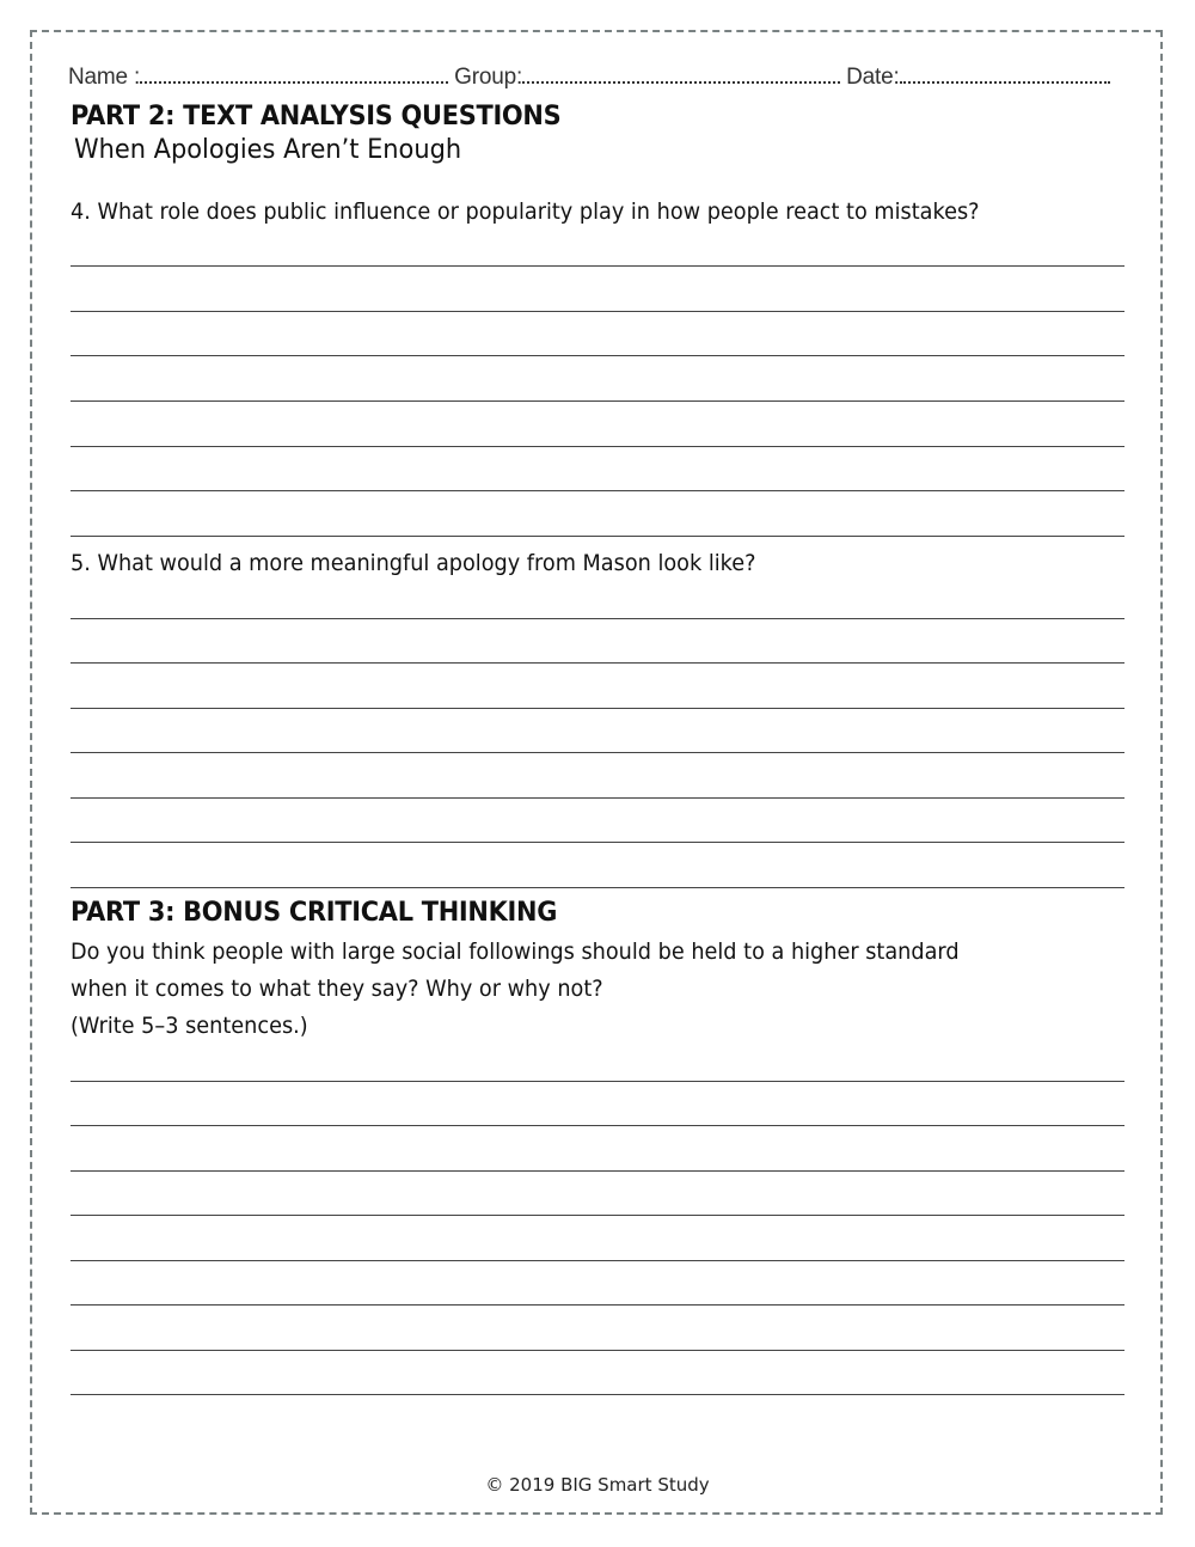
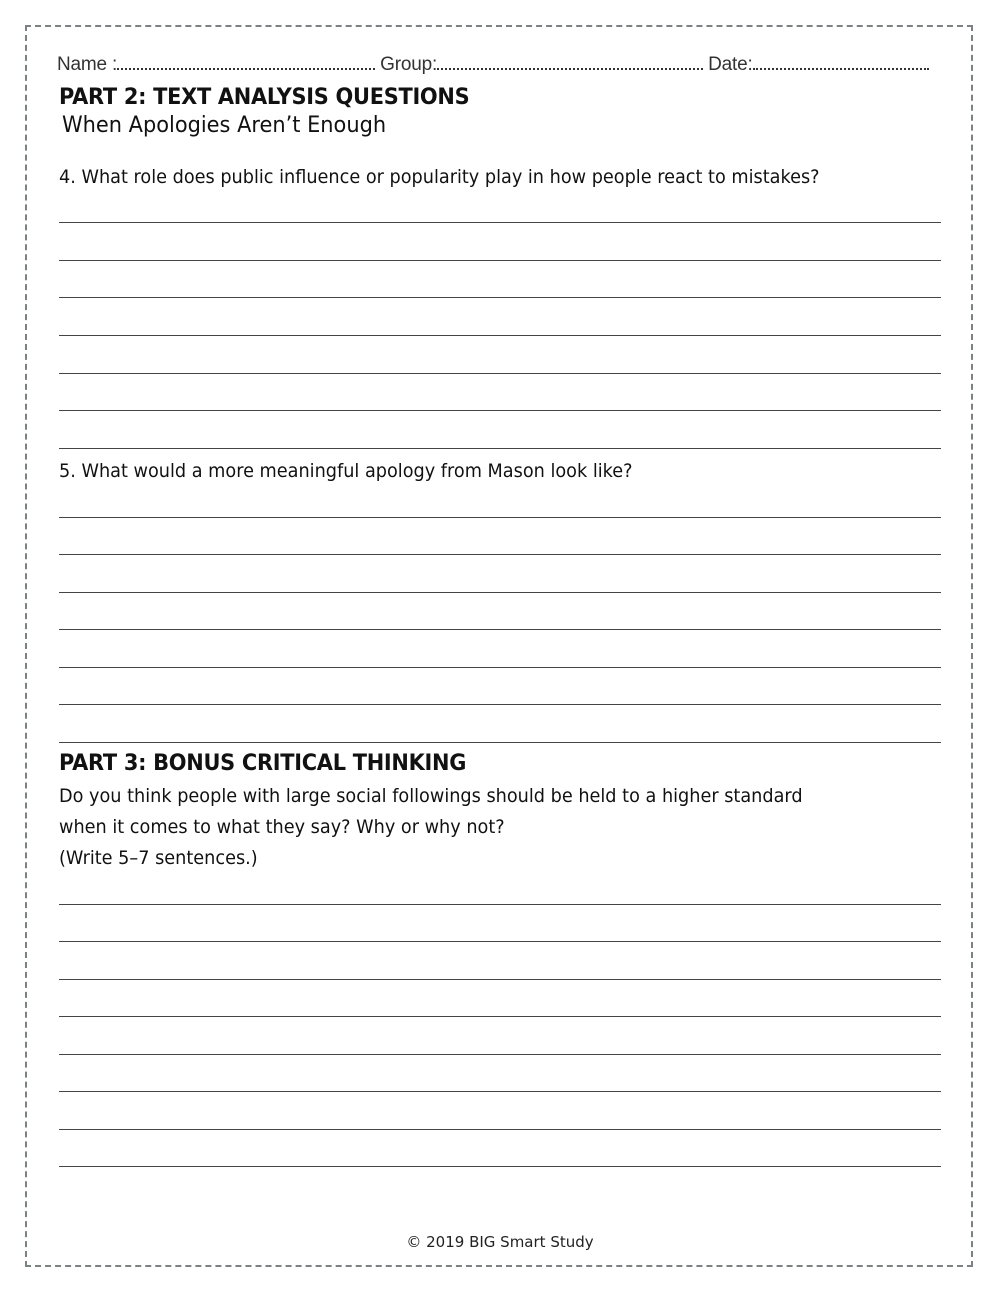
  Name : Group: Date:
  PART 2: TEXT ANALYSIS QUESTIONS
  When Apologies Aren’t Enough
  4. What role does public influence or popularity play in how people react to mistakes?
  5. What would a more meaningful apology from Mason look like?
  PART 3: BONUS CRITICAL THINKING
  Do you think people with large social followings should be held to a higher standard
  when it comes to what they say? Why or why not?
- (Write 5–3 sentences.)
+ (Write 5–7 sentences.)
  © 2019 BIG Smart Study
